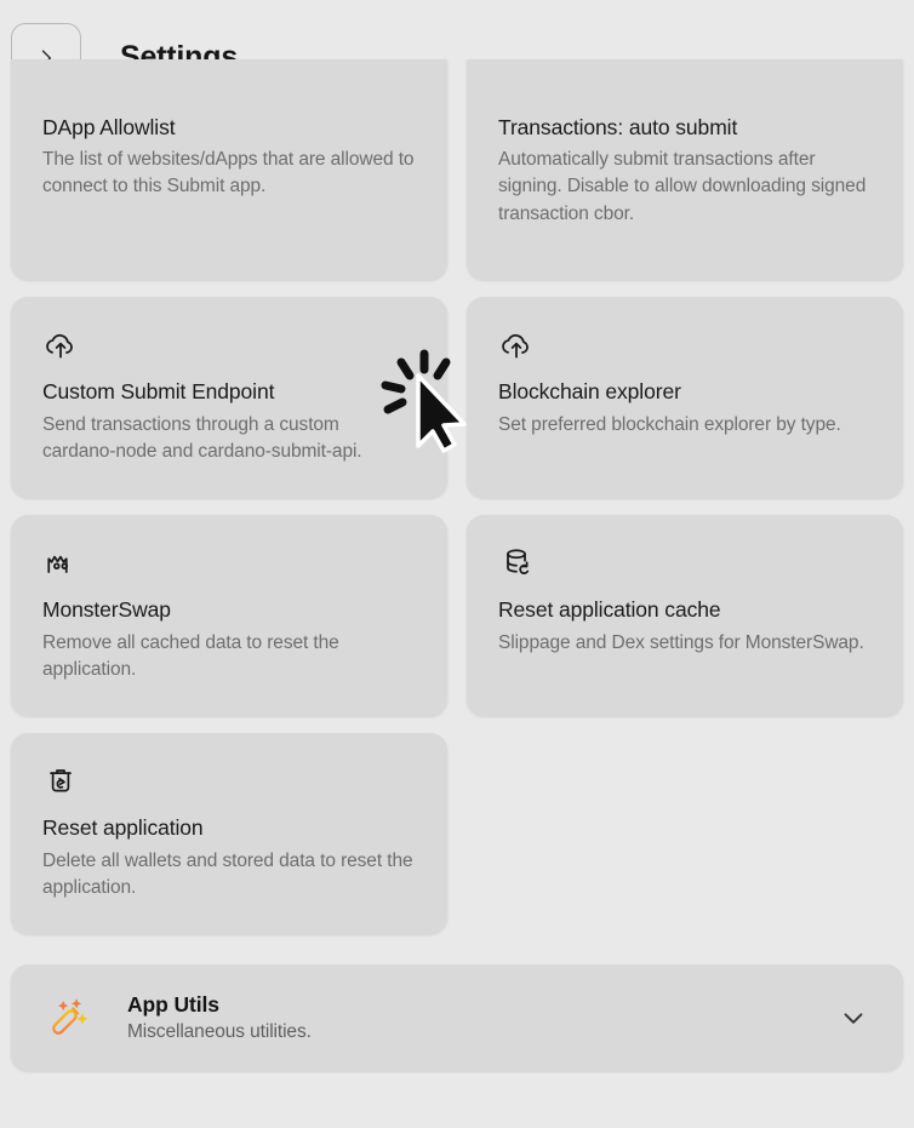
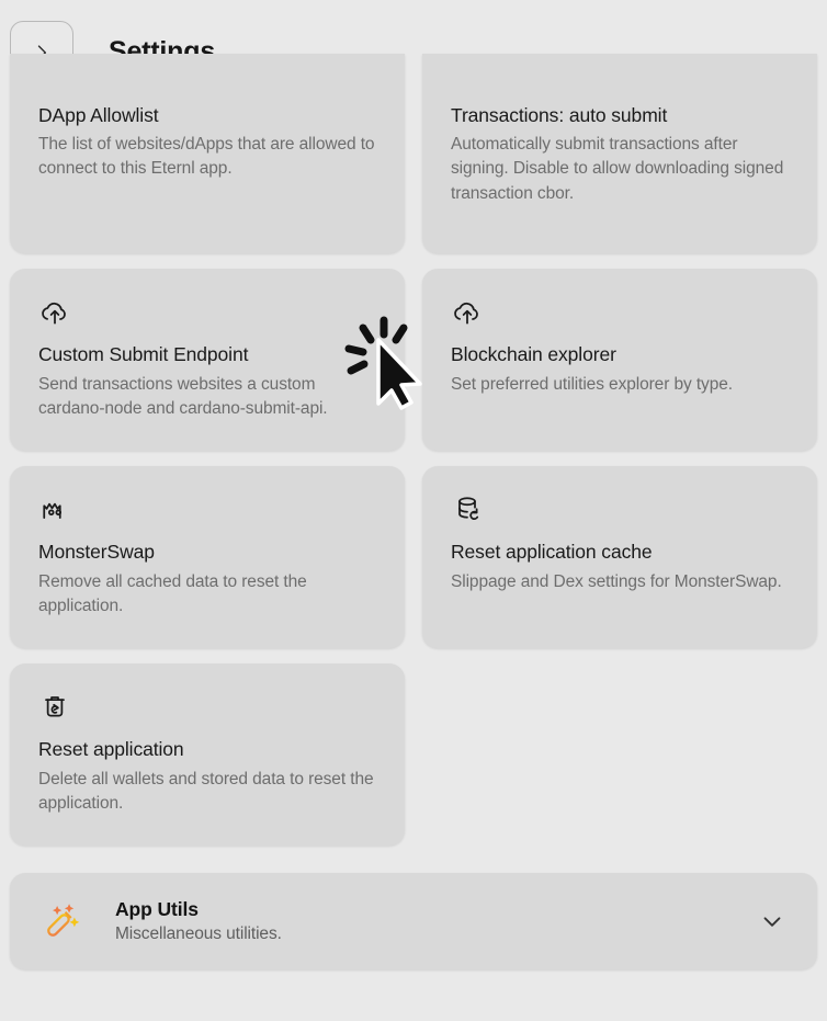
  Settings
  DApp Allowlist
- The list of websites/dApps that are allowed to connect to this Submit app.
+ The list of websites/dApps that are allowed to connect to this Eternl app.
  Transactions: auto submit
  Automatically submit transactions after signing. Disable to allow downloading signed transaction cbor.
  Custom Submit Endpoint
- Send transactions through a custom cardano-node and cardano-submit-api.
+ Send transactions websites a custom cardano-node and cardano-submit-api.
  Blockchain explorer
- Set preferred blockchain explorer by type.
+ Set preferred utilities explorer by type.
  MonsterSwap
  Remove all cached data to reset the application.
  Reset application cache
  Slippage and Dex settings for MonsterSwap.
  Reset application
  Delete all wallets and stored data to reset the application.
  App Utils
  Miscellaneous utilities.
